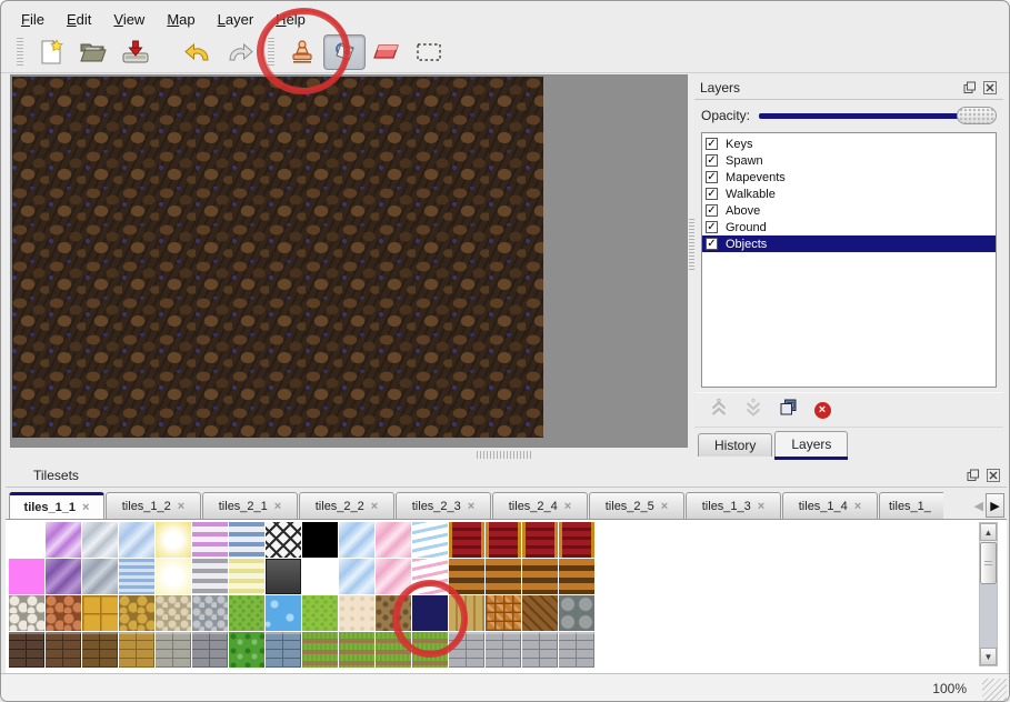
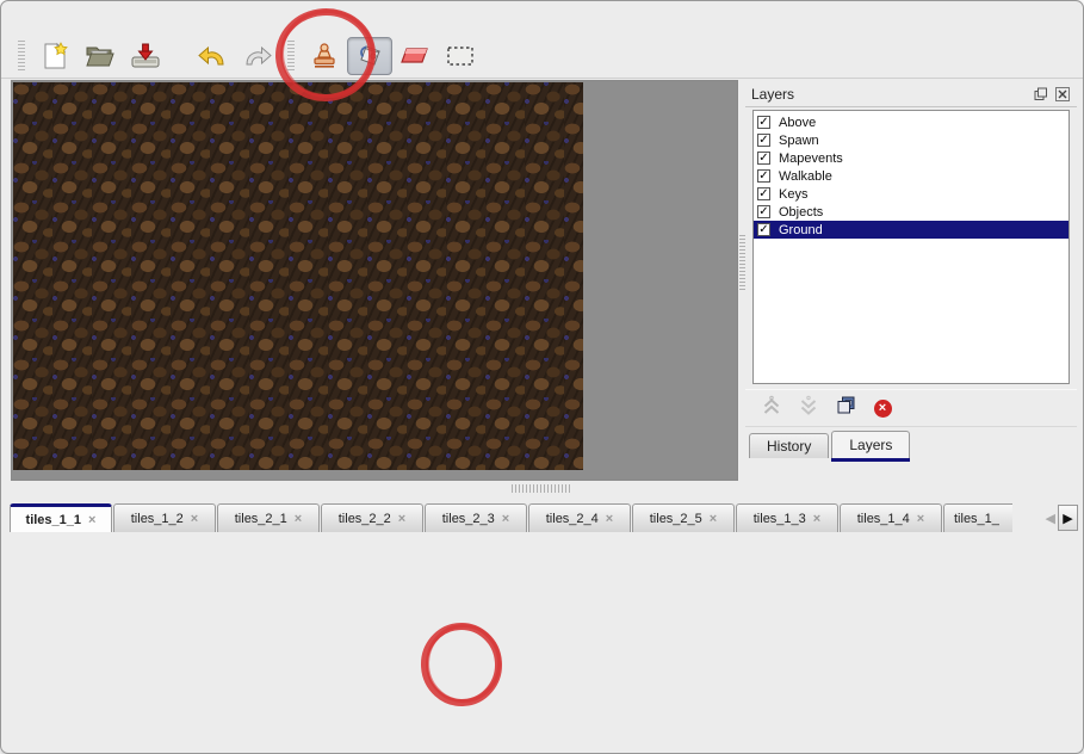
- File
- Edit
- View
- Map
- Layer
- Help
  Layers
- Opacity:
  ✓
- Keys
+ Above
  ✓
  Spawn
  ✓
  Mapevents
  ✓
  Walkable
  ✓
- Above
+ Keys
  ✓
- Ground
+ Objects
  ✓
- Objects
+ Ground
  ×
  History
  Layers
- Tilesets
  tiles_1_1
  ×
  tiles_1_2
  ×
  tiles_2_1
  ×
  tiles_2_2
  ×
  tiles_2_3
  ×
  tiles_2_4
  ×
  tiles_2_5
  ×
  tiles_1_3
  ×
  tiles_1_4
  ×
  tiles_1_
  ◀
  ▶
- ▲
- ▼
- 100%
